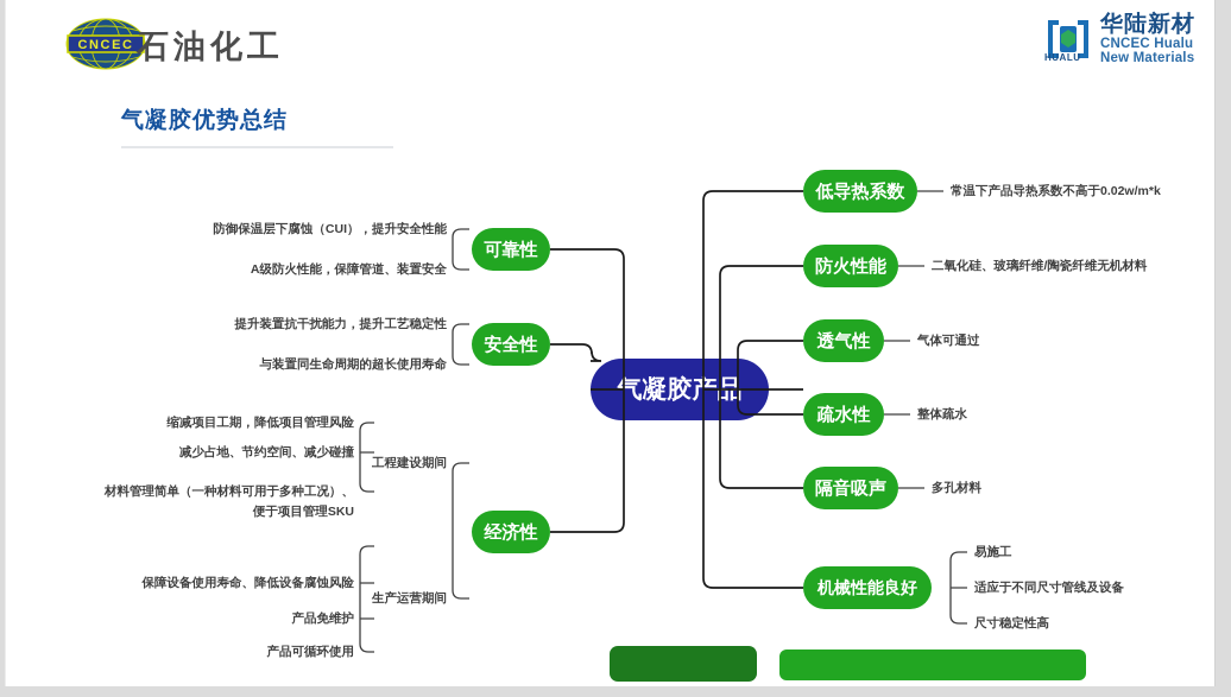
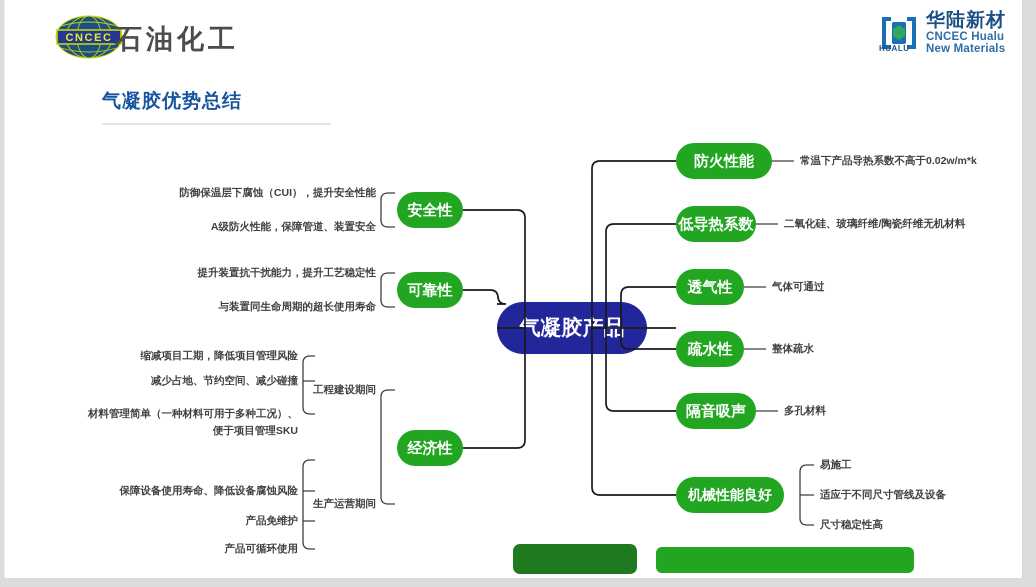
  CNCEC
  石油化工
  华陆新材
  CNCEC Hualu
  New Materials
  HUALU
  气凝胶优势总结
- 低导热系数
+ 防火性能
  常温下产品导热系数不高于0.02w/m*k
- 防火性能
+ 低导热系数
  二氧化硅、玻璃纤维/陶瓷纤维无机材料
  透气性
  气体可通过
  疏水性
  整体疏水
  隔音吸声
  多孔材料
  机械性能良好
  易施工
  适应于不同尺寸管线及设备
  尺寸稳定性高
- 可靠性
+ 安全性
  防御保温层下腐蚀（CUI），提升安全性能
  A级防火性能，保障管道、装置安全
- 安全性
+ 可靠性
  提升装置抗干扰能力，提升工艺稳定性
  与装置同生命周期的超长使用寿命
  经济性
  工程建设期间
  生产运营期间
  缩减项目工期，降低项目管理风险
  减少占地、节约空间、减少碰撞
  材料管理简单（一种材料可用于多种工况）、
  便于项目管理SKU
  保障设备使用寿命、降低设备腐蚀风险
  产品免维护
  产品可循环使用
